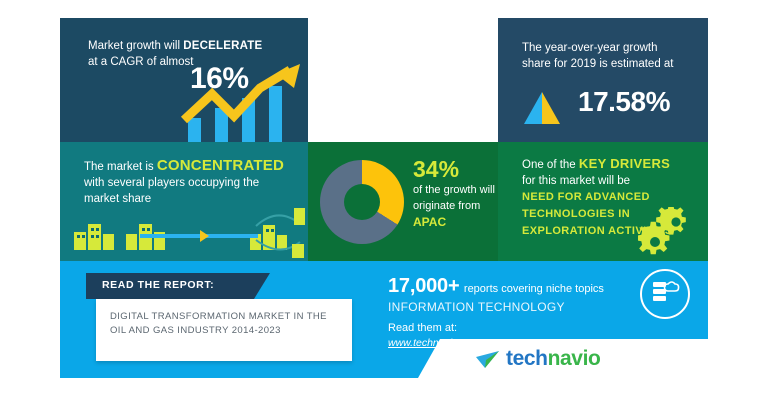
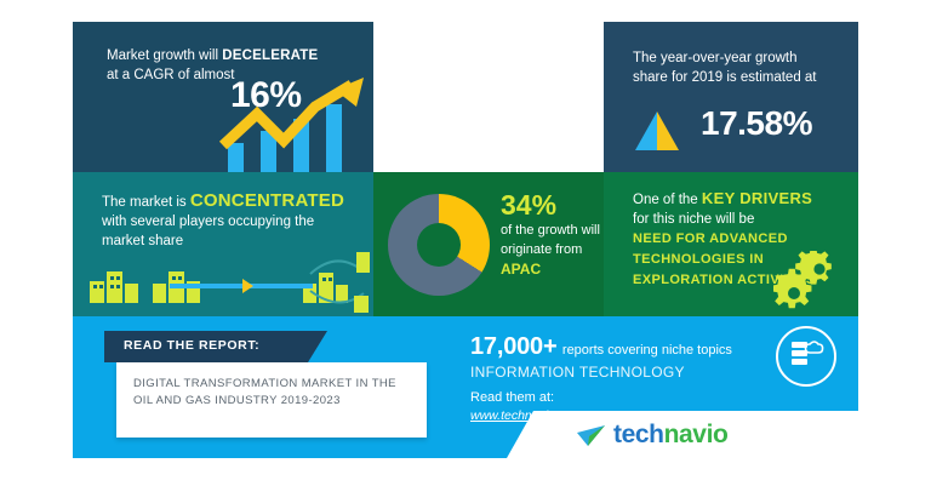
  Market growth will DECELERATE
  at a CAGR of almost
  16%
  The year-over-year growth
  share for 2019 is estimated at
  17.58%
  The market is CONCENTRATED
  with several players occupying the
  market share
  34%
  of the growth will
  originate from
  APAC
  One of the KEY DRIVERS
- for this market will be
+ for this niche will be
  NEED FOR ADVANCED
  TECHNOLOGIES IN
  EXPLORATION ACTIV
  READ THE REPORT:
- DIGITAL TRANSFORMATION MARKET IN THE OIL AND GAS INDUSTRY 2014-2023
+ DIGITAL TRANSFORMATION MARKET IN THE OIL AND GAS INDUSTRY 2019-2023
  17,000+ reports covering niche topics
  INFORMATION TECHNOLOGY
  Read them at:
  technavio
